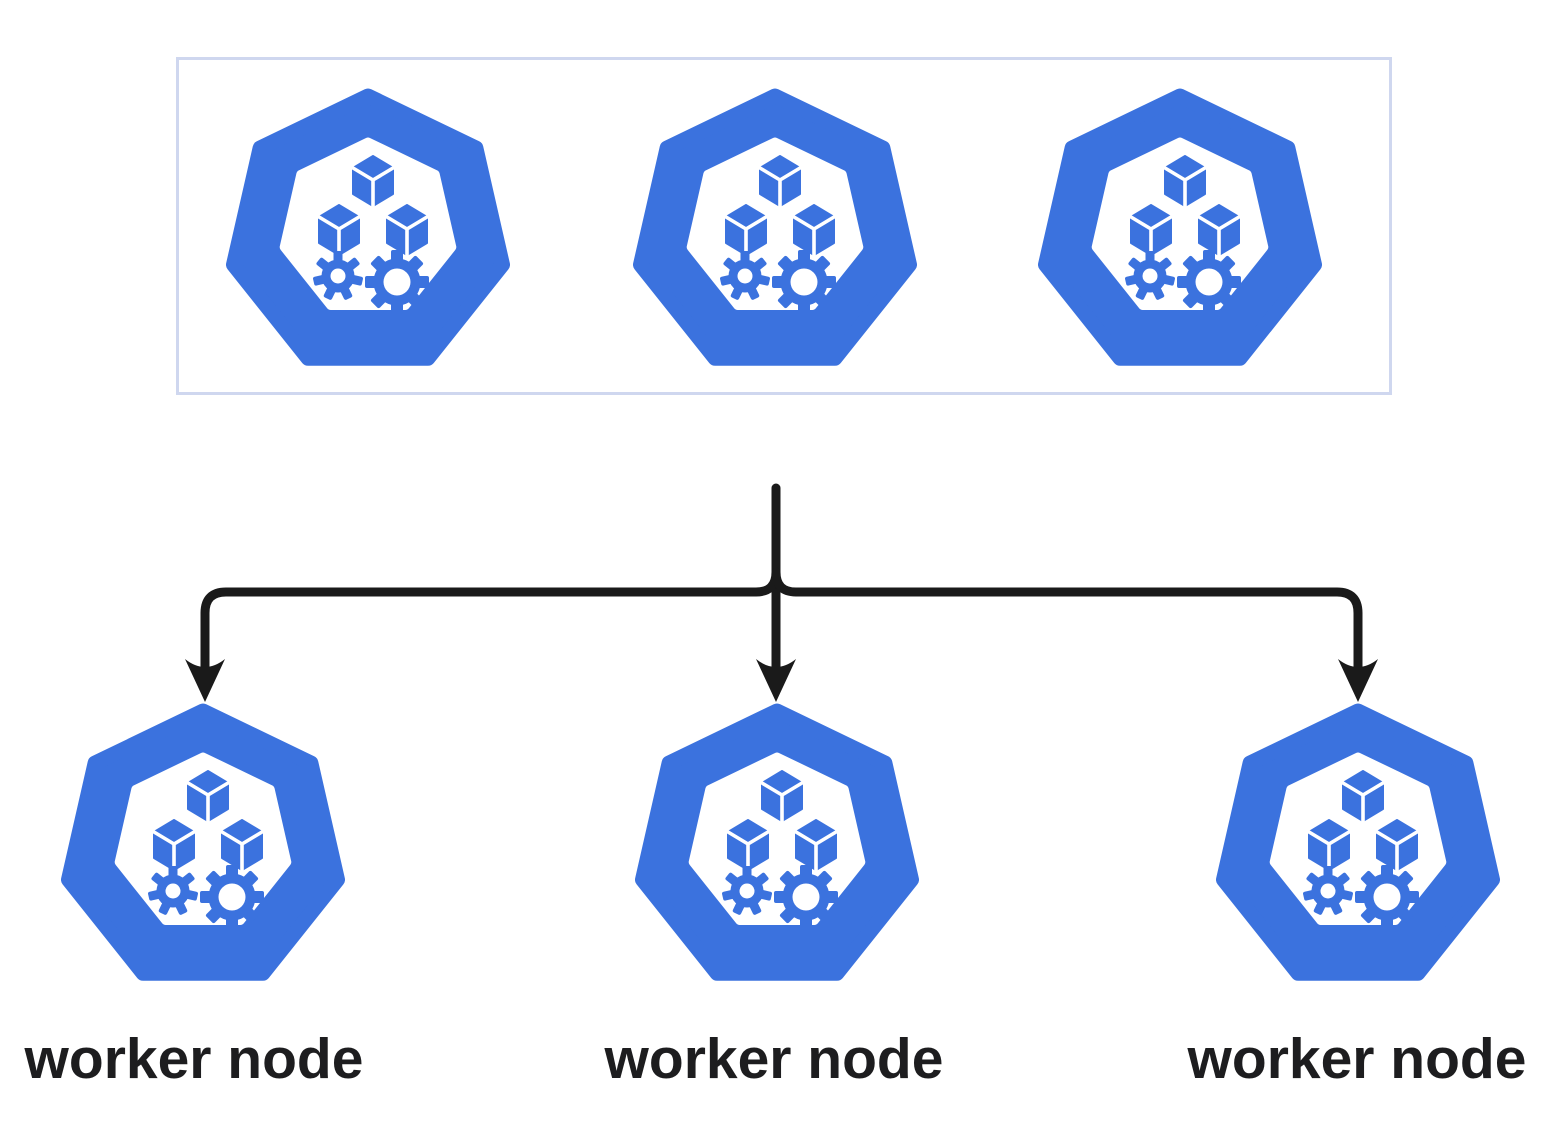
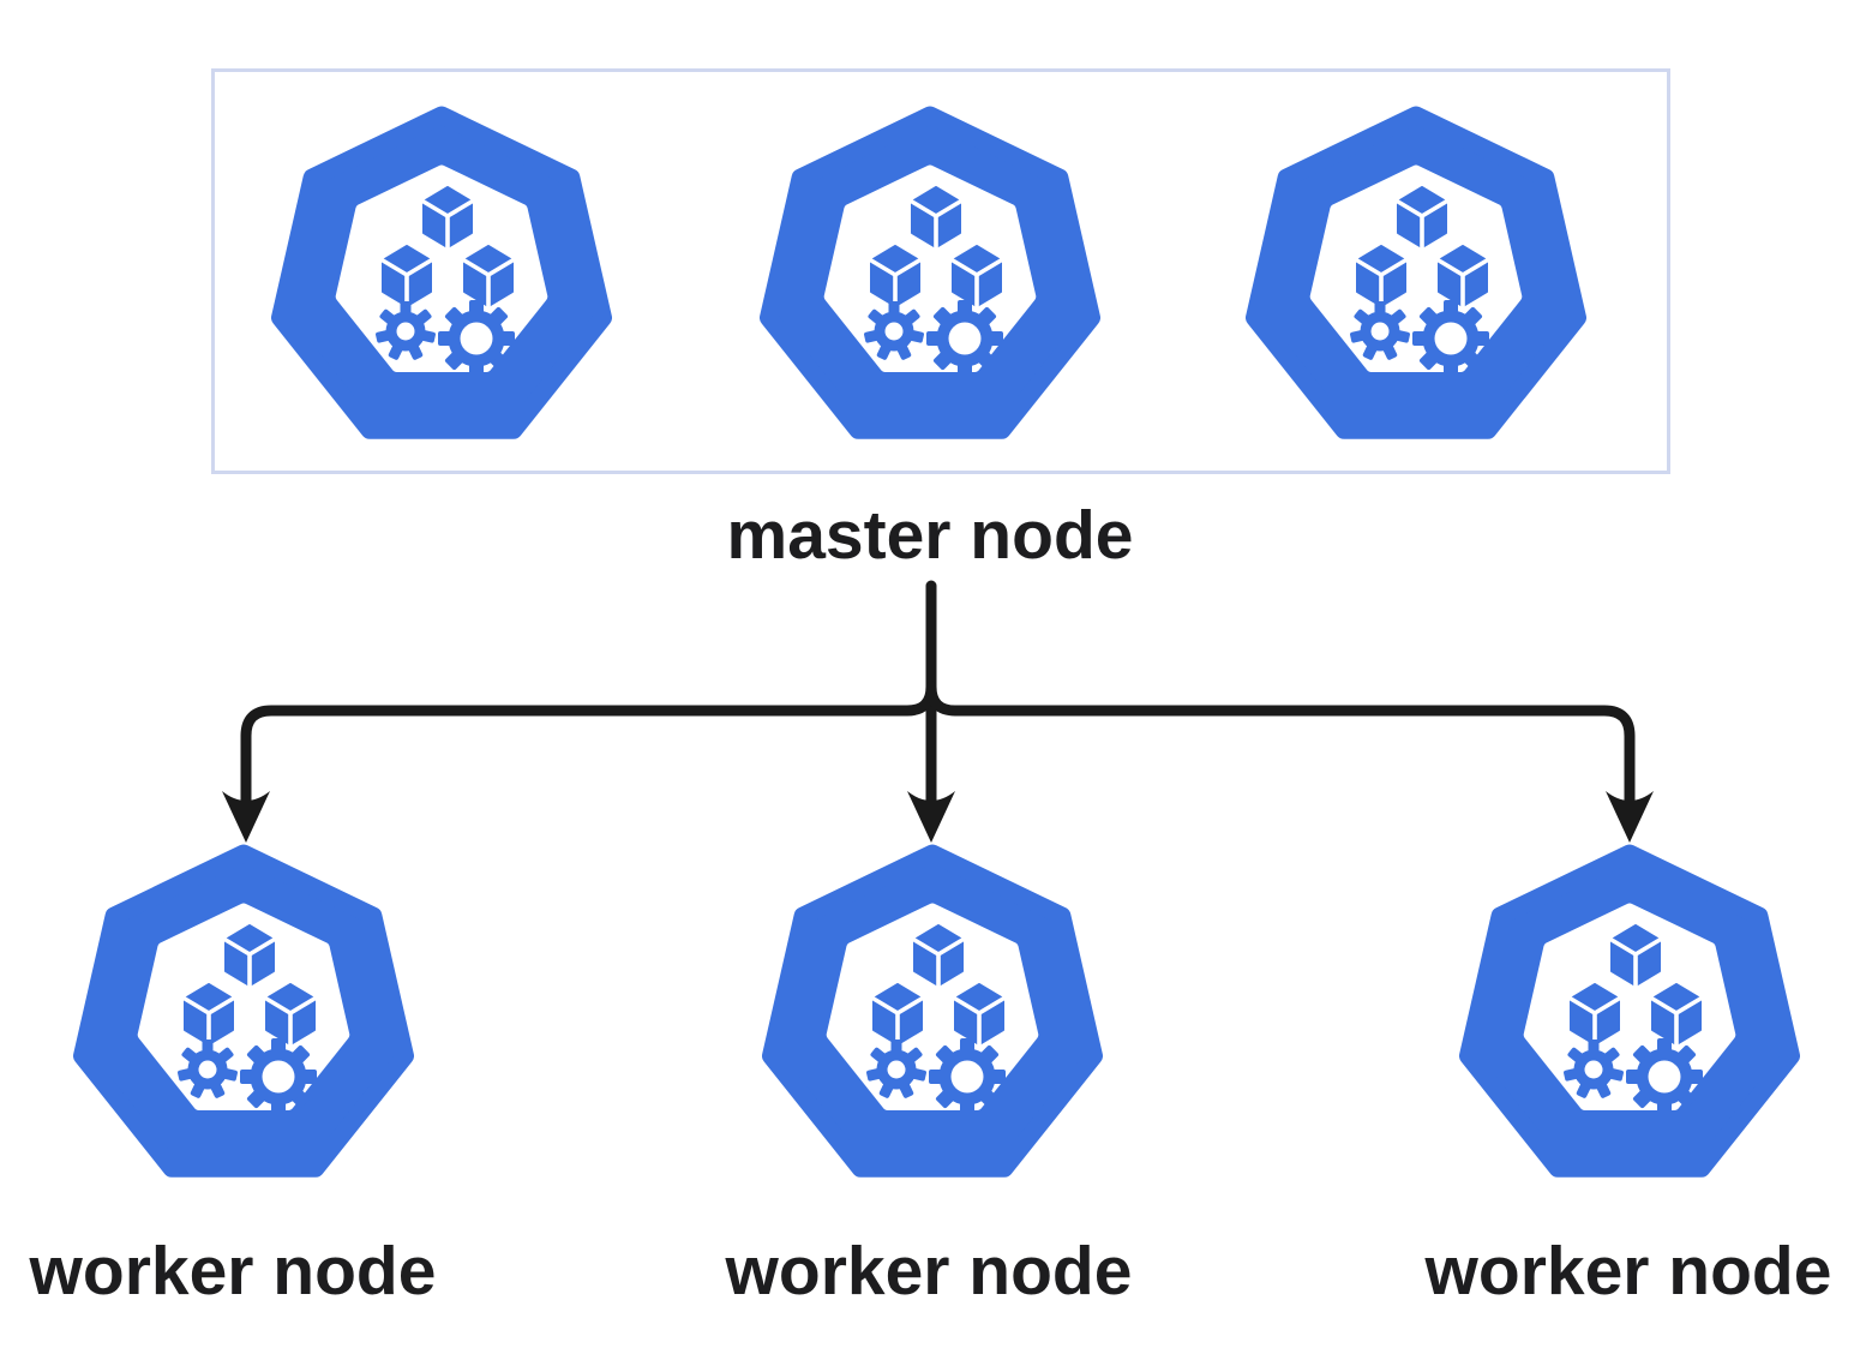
+ master node
  worker node
  worker node
  worker node
